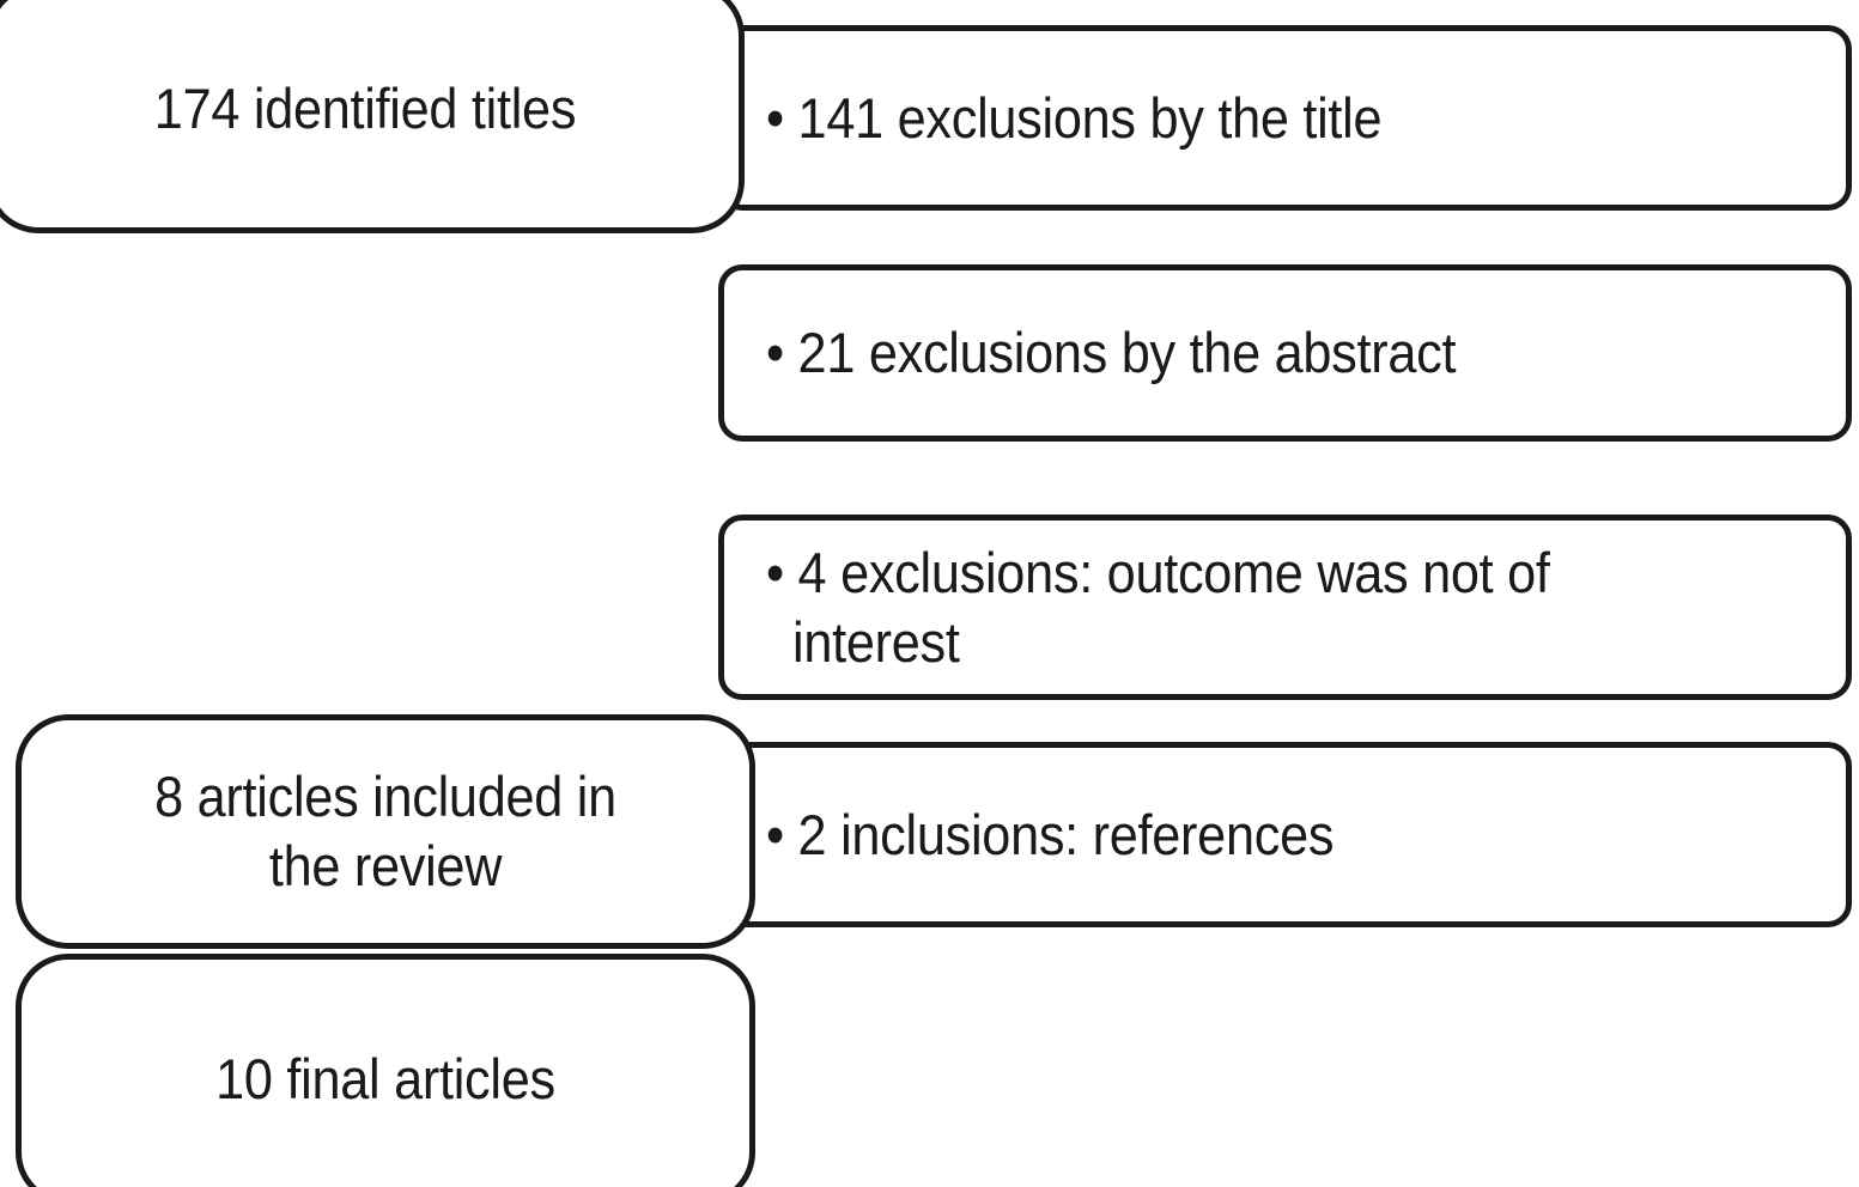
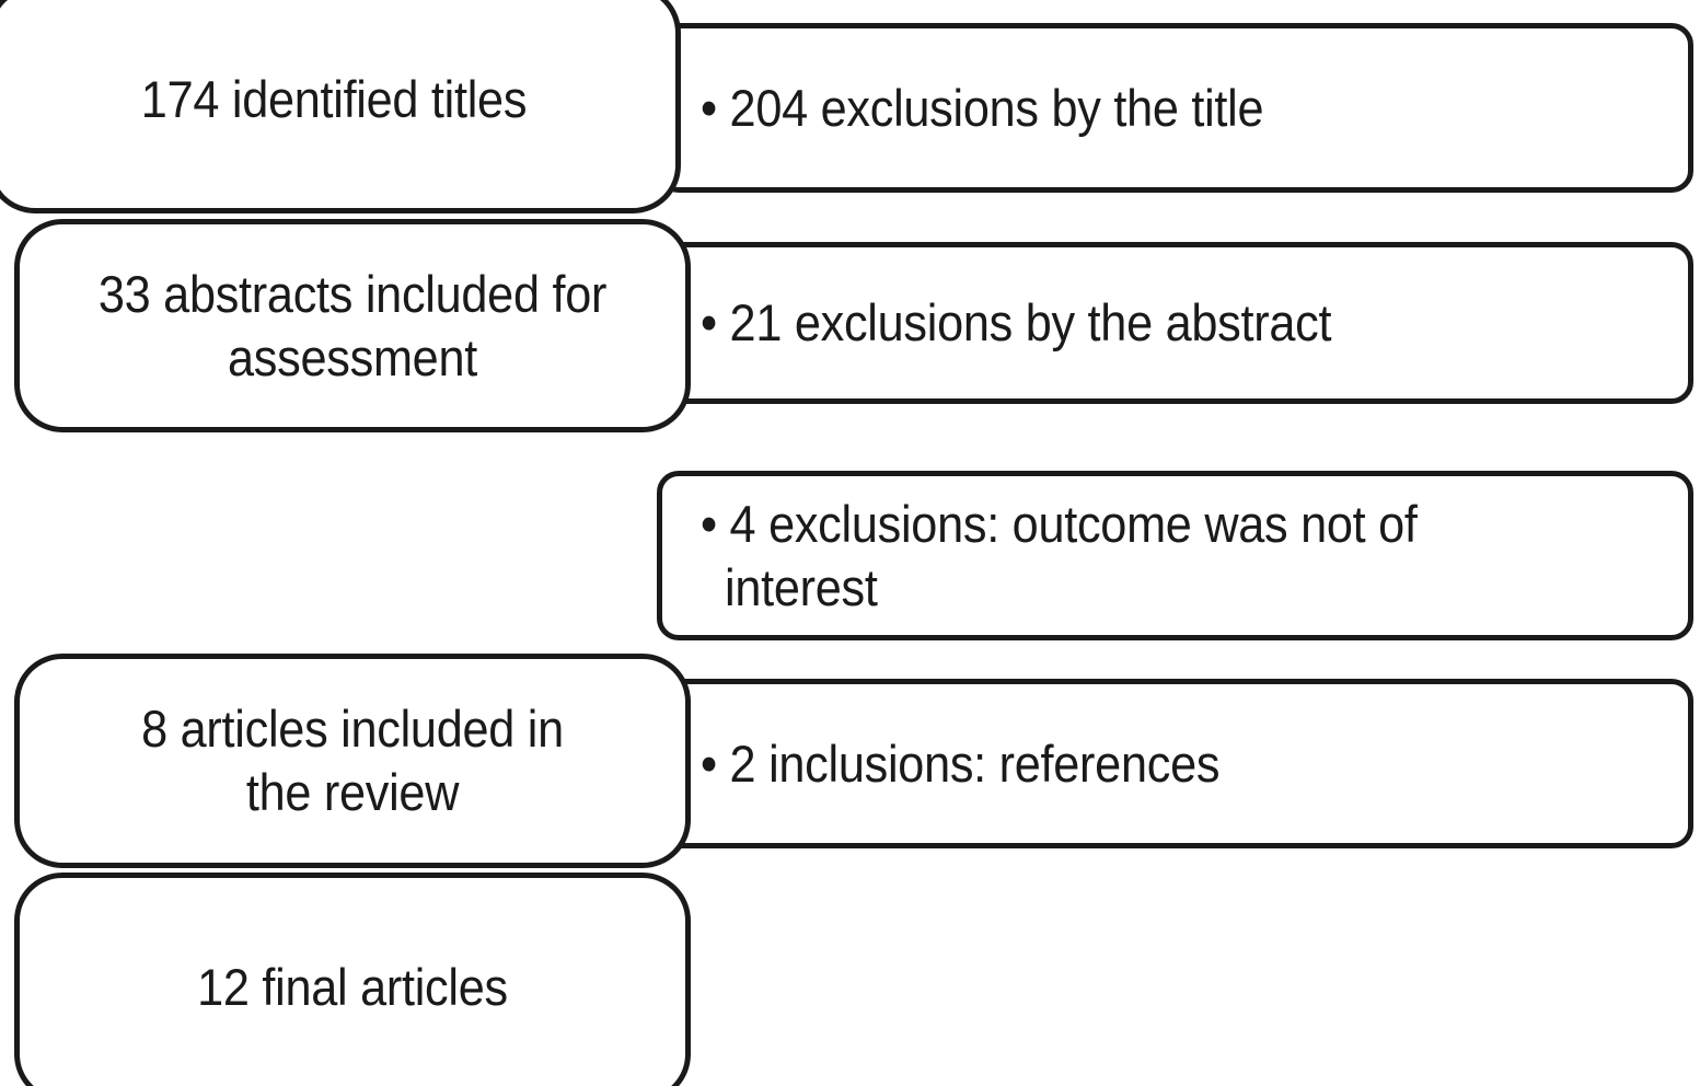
- • 141 exclusions by the title
+ • 204 exclusions by the title
  • 21 exclusions by the abstract
  • 4 exclusions: outcome was not of
  interest
  • 2 inclusions: references
  174 identified titles
+ 33 abstracts included for
+ assessment
  8 articles included in
  the review
- 10 final articles
+ 12 final articles
